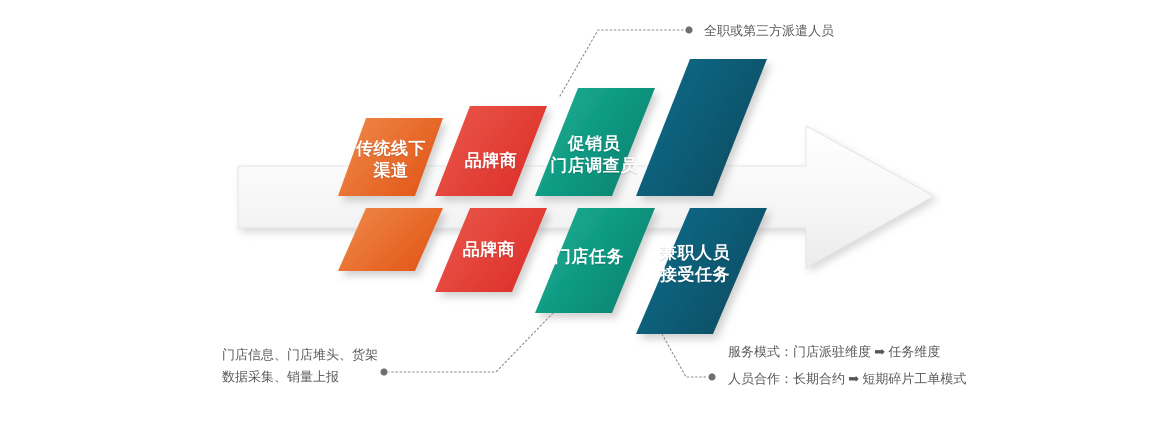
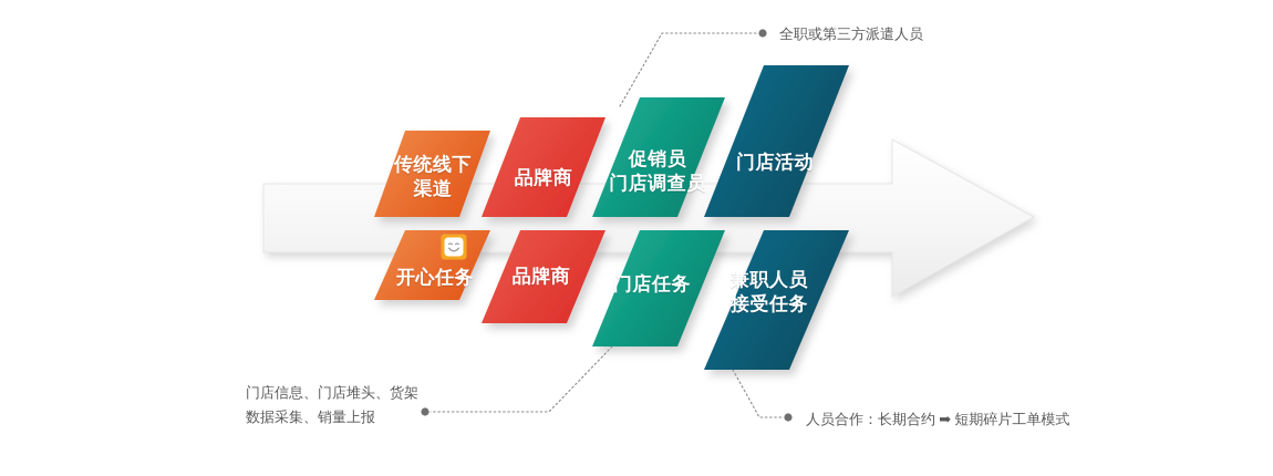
  传统线下
  渠道
  品牌商
  促销员
  门店调查员
+ 门店活动
+ 开心任务
  品牌商
  门店任务
  兼职人员
  接受任务
  全职或第三方派遣人员
  门店信息、门店堆头、货架
  数据采集、销量上报
- 服务模式：门店派驻维度 ➡ 任务维度
  人员合作：长期合约 ➡ 短期碎片工单模式
